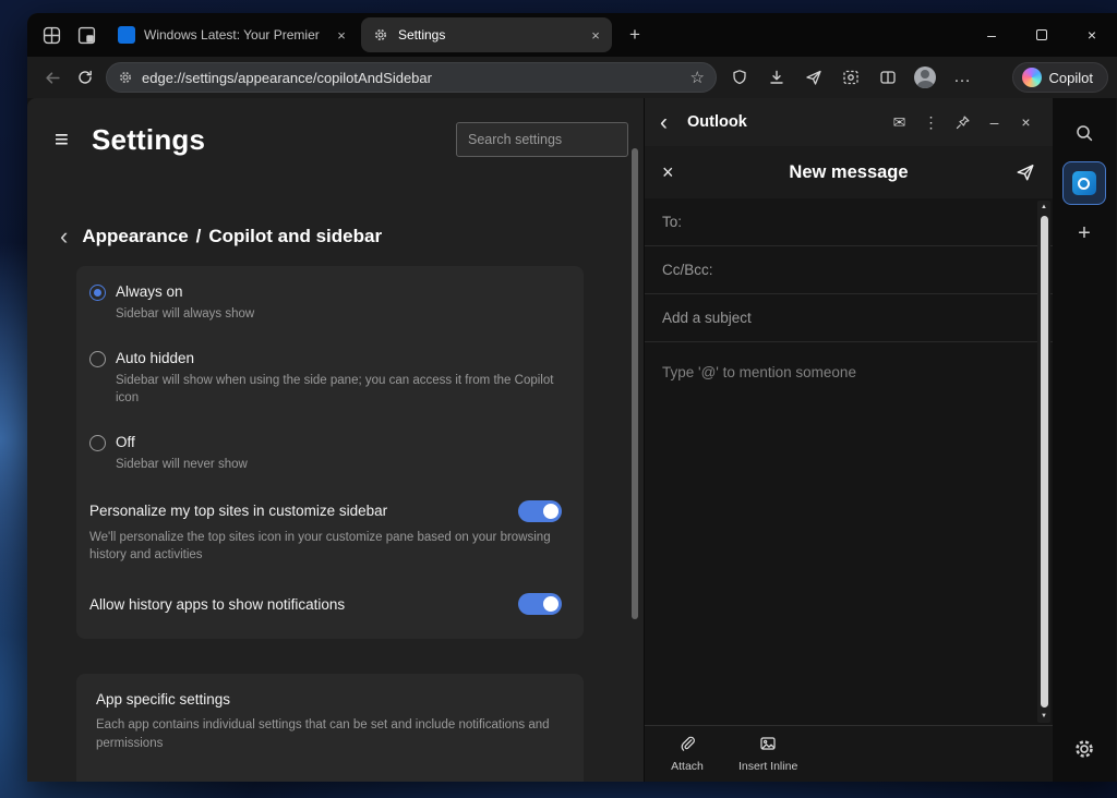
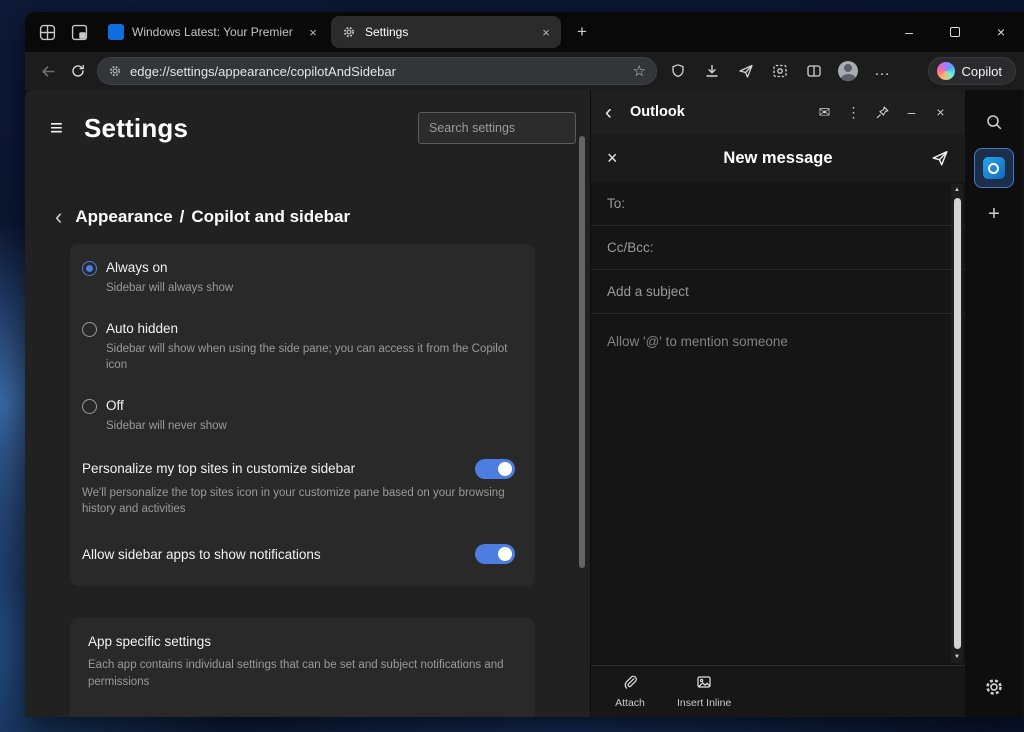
  Windows Latest: Your Premier
  ×
  Settings
  ×
  +
  –
  ×
  edge://settings/appearance/copilotAndSidebar
  ☆
  …
  Copilot
  ≡
  Settings
  Search settings
  ‹
  Appearance / Copilot and sidebar
  Always on
  Sidebar will always show
  Auto hidden
  Sidebar will show when using the side pane; you can access it from the Copilot icon
  Off
  Sidebar will never show
  Personalize my top sites in customize sidebar
  We'll personalize the top sites icon in your customize pane based on your browsing history and activities
- Allow history apps to show notifications
+ Allow sidebar apps to show notifications
  App specific settings
- Each app contains individual settings that can be set and include notifications and permissions
+ Each app contains individual settings that can be set and subject notifications and permissions
  ‹
  Outlook
  ✉
  ⋮
  –
  ×
  ×
  New message
  To:
  Cc/Bcc:
  Add a subject
- Type '@' to mention someone
+ Allow '@' to mention someone
  Attach
  Insert Inline
  +
